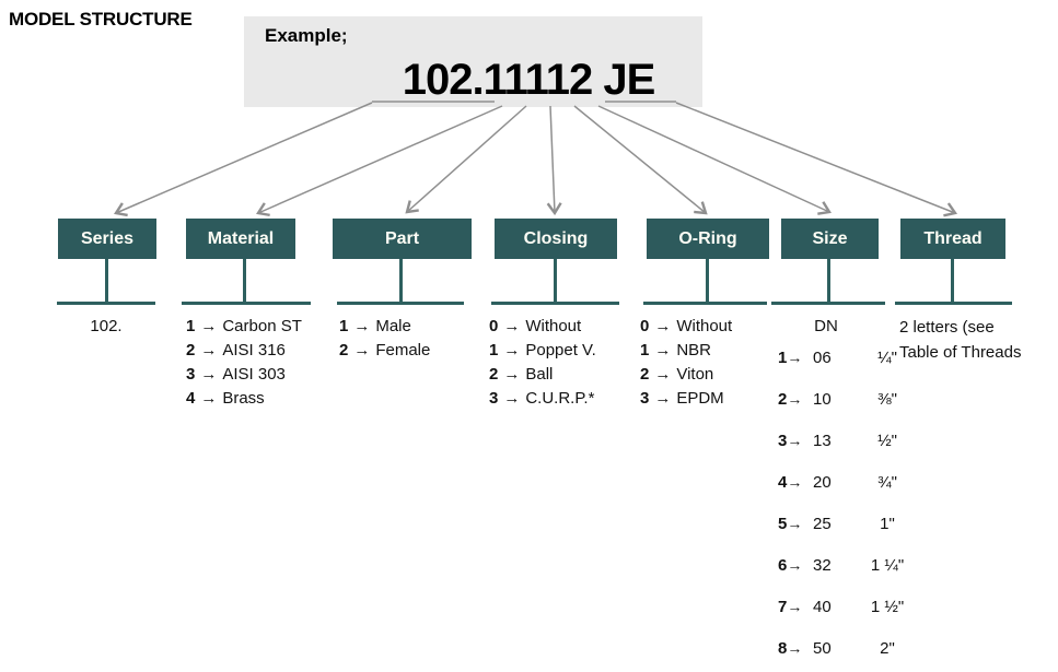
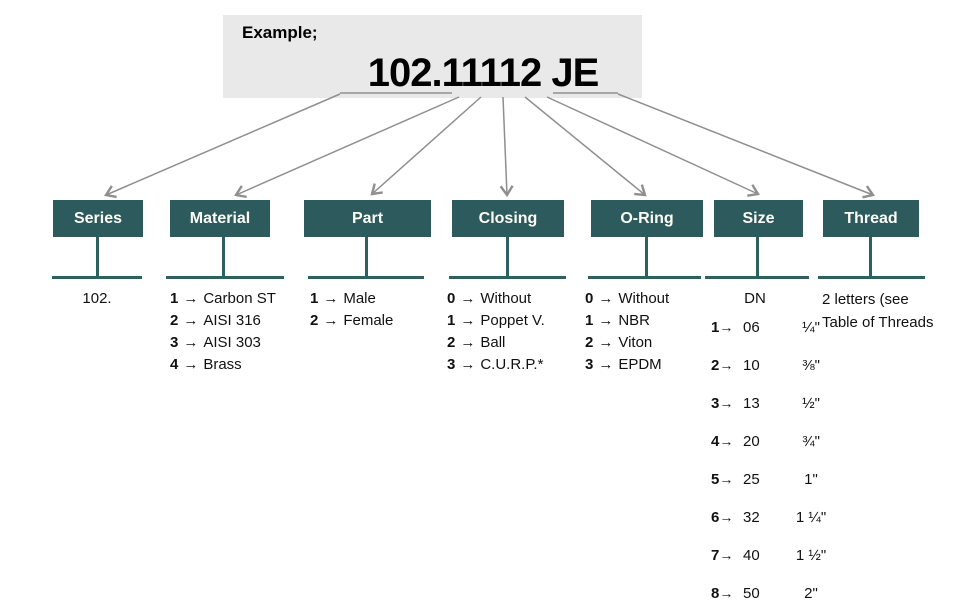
- MODEL STRUCTURE
  Example;
  102.11112 JE
  Series
  102.
  Material
  1 → Carbon ST
  2 → AISI 316
  3 → AISI 303
  4 → Brass
  Part
  1 → Male
  2 → Female
  Closing
  0 → Without
  1 → Poppet V.
  2 → Ball
  3 → C.U.R.P.*
  O-Ring
  0 → Without
  1 → NBR
  2 → Viton
  3 → EPDM
  Size
  DN
  1→
  06
  ¼"
  2→
  10
  ⅜"
  3→
  13
  ½"
  4→
  20
  ¾"
  5→
  25
  1"
  6→
  32
  1 ¼"
  7→
  40
  1 ½"
  8→
  50
  2"
  Thread
  2 letters (see
  Table of Threads
